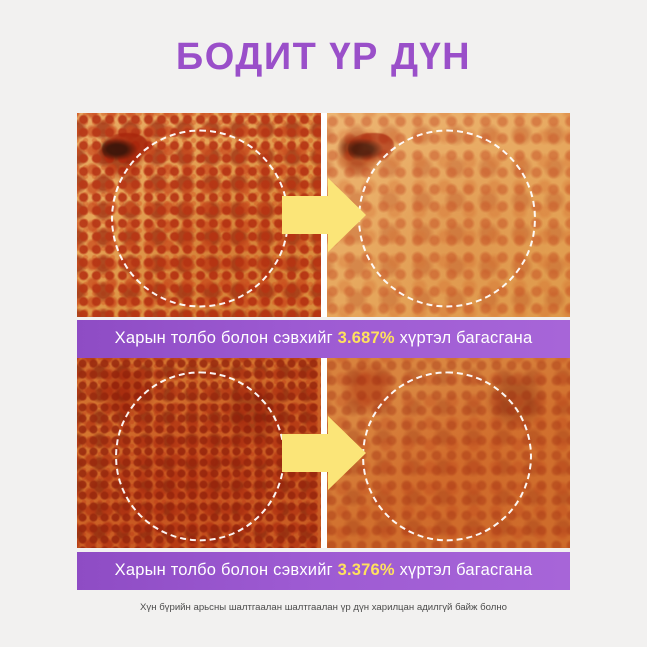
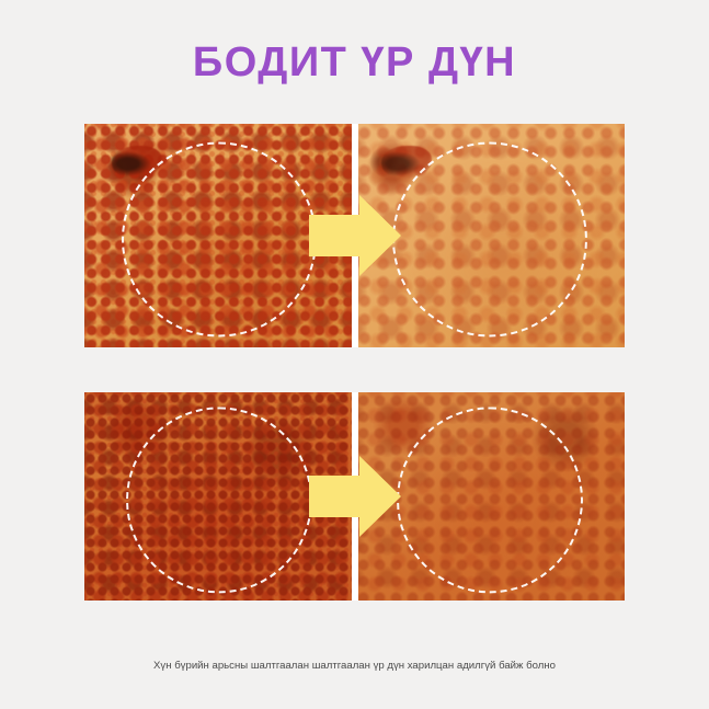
  БОДИТ ҮР ДҮН
- Харын толбо болон сэвхийг 3.687% хүртэл багасгана
- Харын толбо болон сэвхийг 3.376% хүртэл багасгана
  Хүн бүрийн арьсны шалтгаалан шалтгаалан үр дүн харилцан адилгүй байж болно
